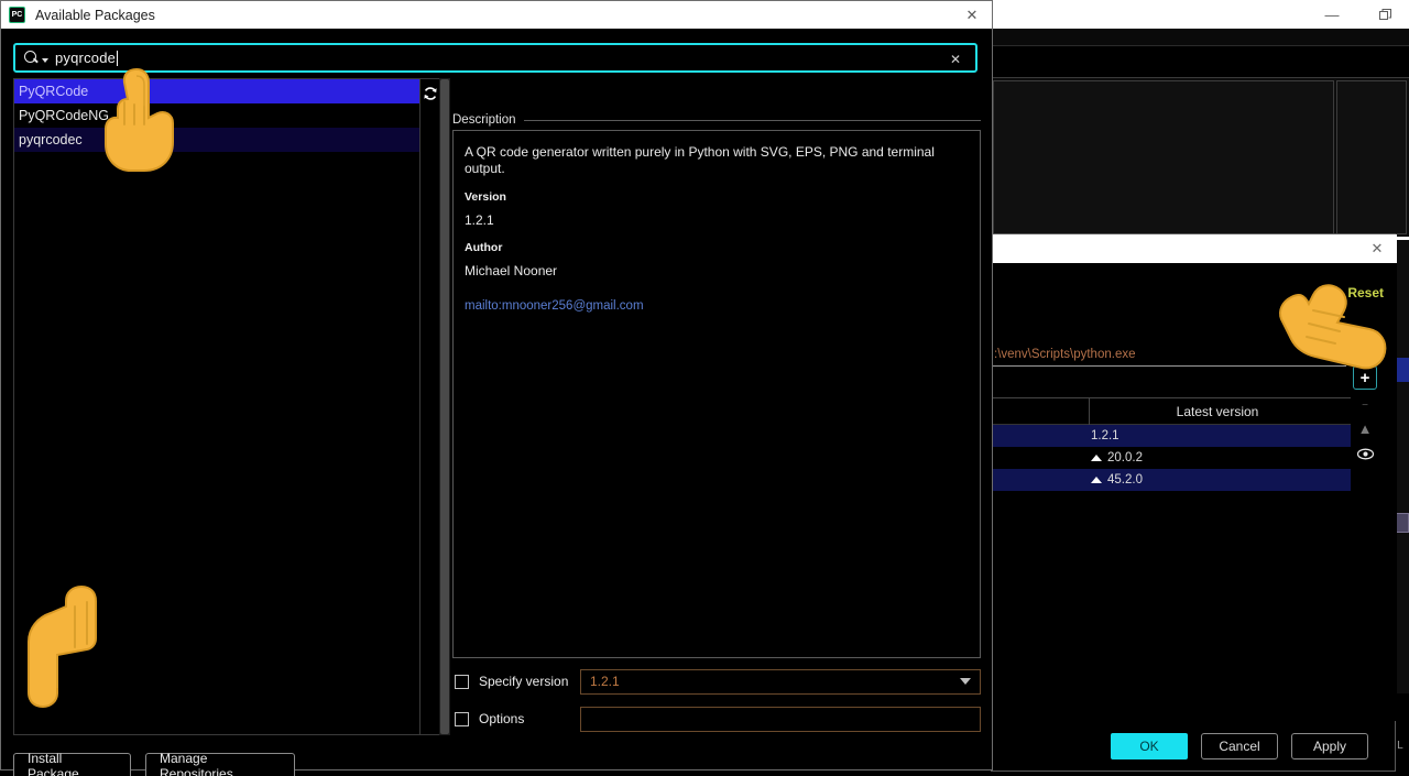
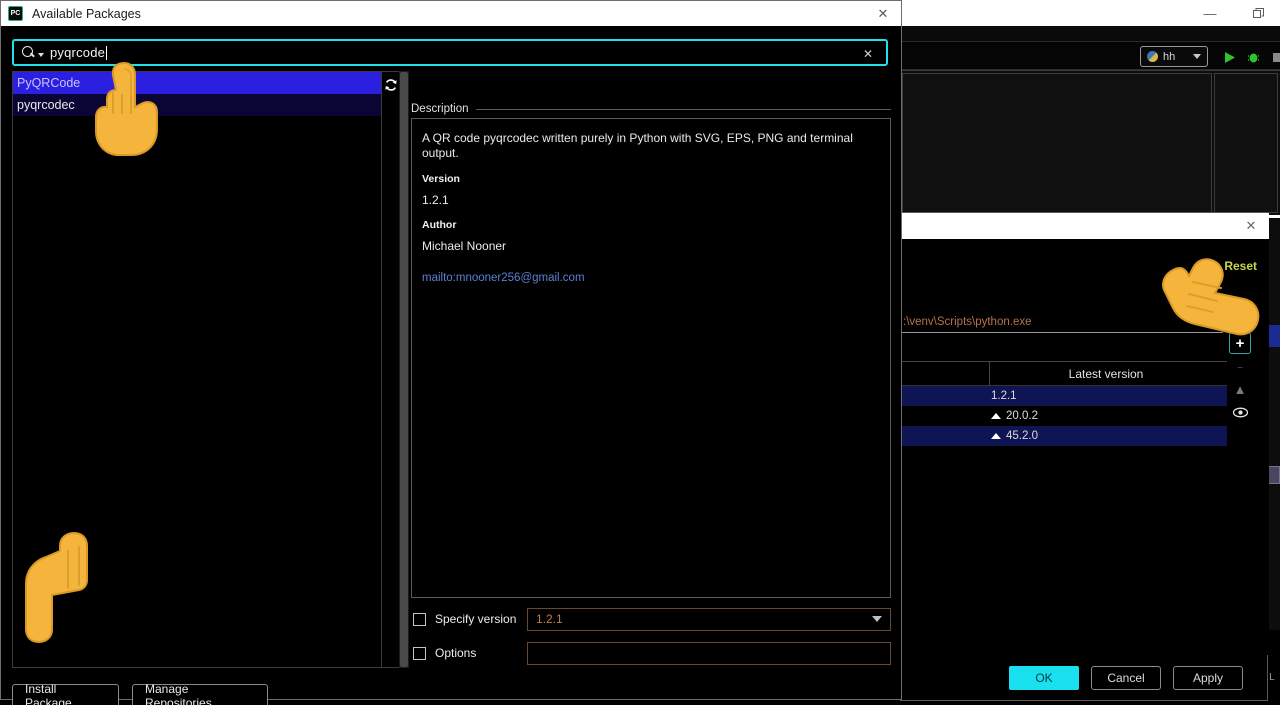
  —
+ hh
  ✕
  Reset
  :\venv\Scripts\python.exe
  Latest version
  1.2.1
  20.0.2
  45.2.0
  +
  −
  ▲
  OK
  Cancel
  Apply
  Available Packages
  ✕
  pyqrcode
  ✕
  PyQRCode
- PyQRCodeNG
  pyqrcodec
  Description
- A QR code generator written purely in Python with SVG, EPS, PNG and terminal output.
+ A QR code pyqrcodec written purely in Python with SVG, EPS, PNG and terminal output.
  Version
  1.2.1
  Author
  Michael Nooner
  mailto:mnooner256@gmail.com
  Specify version
  1.2.1
  Options
  Install Package
  Manage Repositories
